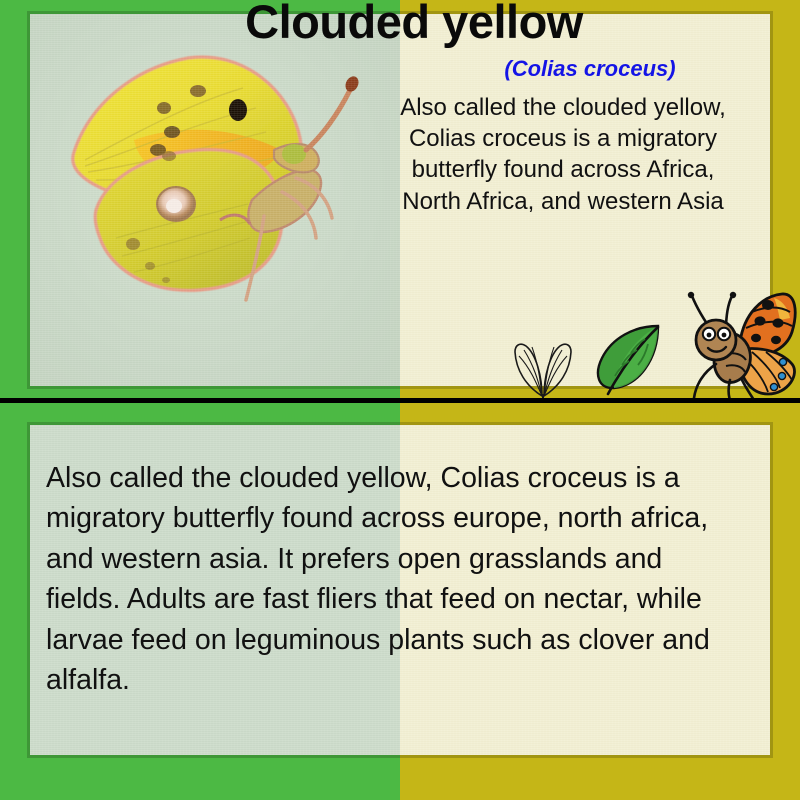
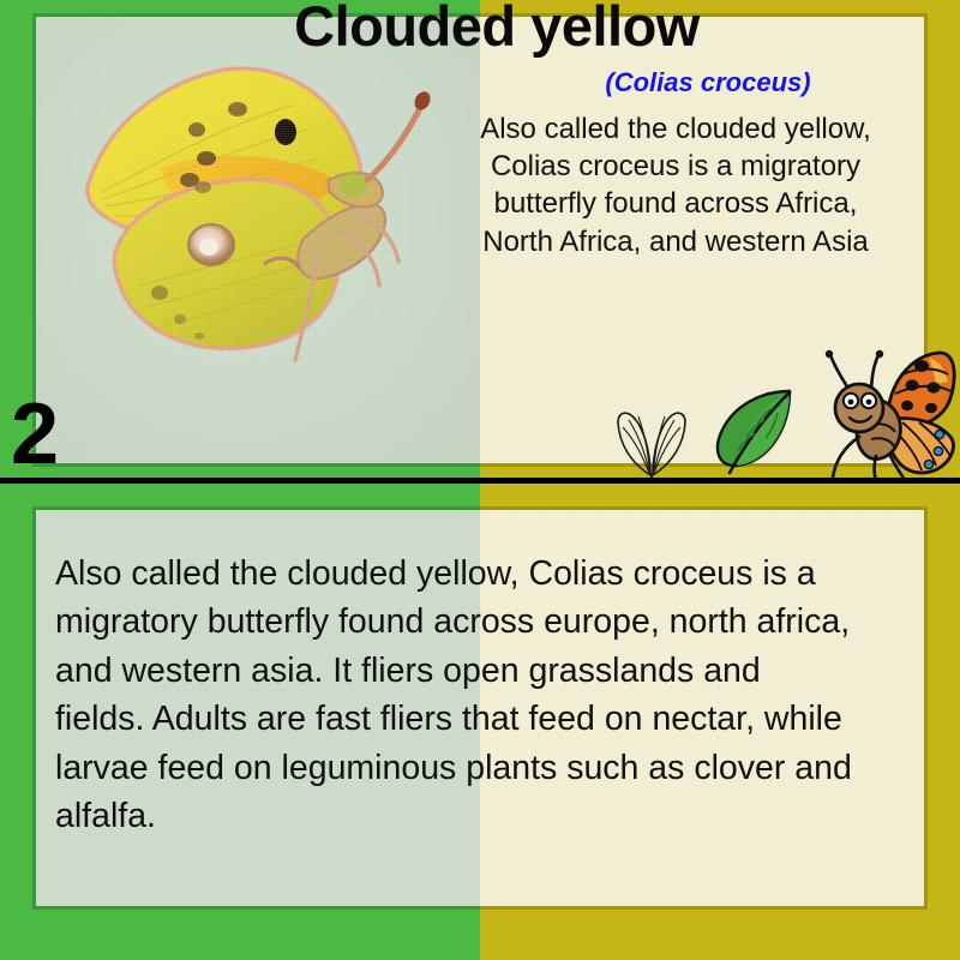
  Clouded yellow
  (Colias croceus)
  Also called the clouded yellow, Colias croceus is a migratory butterfly found across Africa, North Africa, and western Asia
+ 2
- Also called the clouded yellow, Colias croceus is a migratory butterfly found across europe, north africa, and western asia. It prefers open grasslands and fields. Adults are fast fliers that feed on nectar, while larvae feed on leguminous plants such as clover and alfalfa.
+ Also called the clouded yellow, Colias croceus is a migratory butterfly found across europe, north africa, and western asia. It fliers open grasslands and fields. Adults are fast fliers that feed on nectar, while larvae feed on leguminous plants such as clover and alfalfa.
